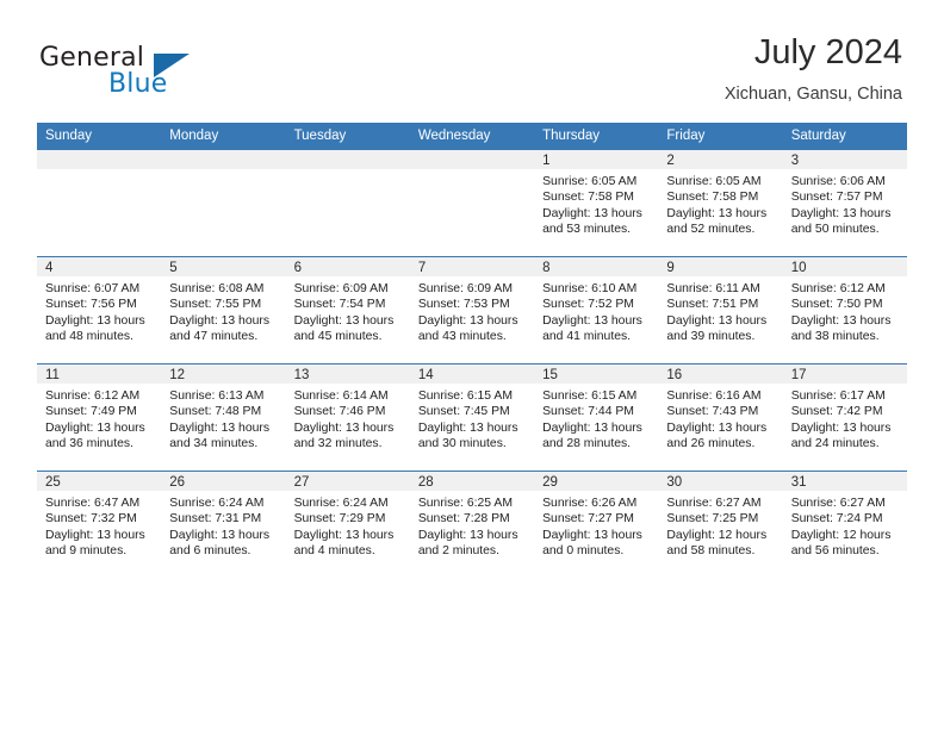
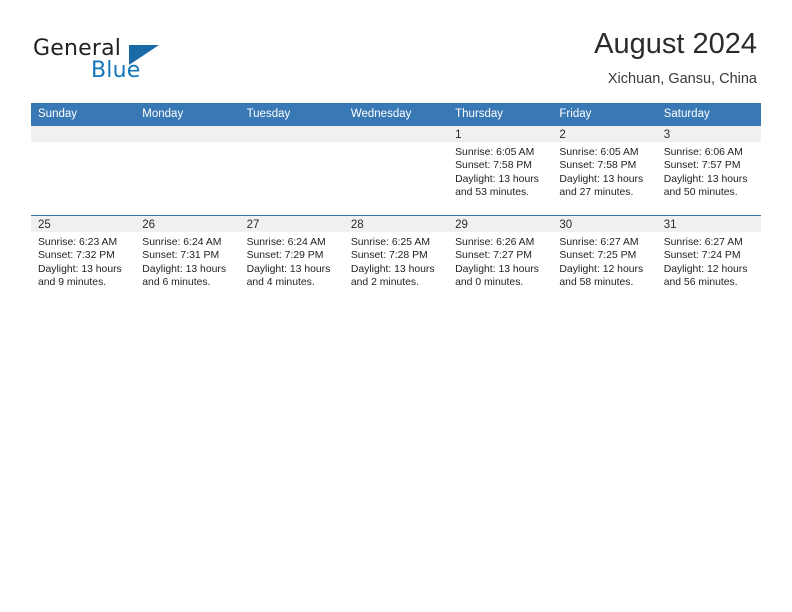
  General
  Blue
- July 2024
+ August 2024
  Xichuan, Gansu, China
  Sunday	Monday	Tuesday	Wednesday	Thursday	Friday	Saturday
- 				1Sunrise: 6:05 AMSunset: 7:58 PMDaylight: 13 hoursand 53 minutes.	2Sunrise: 6:05 AMSunset: 7:58 PMDaylight: 13 hoursand 52 minutes.	3Sunrise: 6:06 AMSunset: 7:57 PMDaylight: 13 hoursand 50 minutes.
+ 				1Sunrise: 6:05 AMSunset: 7:58 PMDaylight: 13 hoursand 53 minutes.	2Sunrise: 6:05 AMSunset: 7:58 PMDaylight: 13 hoursand 27 minutes.	3Sunrise: 6:06 AMSunset: 7:57 PMDaylight: 13 hoursand 50 minutes.
- 4Sunrise: 6:07 AMSunset: 7:56 PMDaylight: 13 hoursand 48 minutes.	5Sunrise: 6:08 AMSunset: 7:55 PMDaylight: 13 hoursand 47 minutes.	6Sunrise: 6:09 AMSunset: 7:54 PMDaylight: 13 hoursand 45 minutes.	7Sunrise: 6:09 AMSunset: 7:53 PMDaylight: 13 hoursand 43 minutes.	8Sunrise: 6:10 AMSunset: 7:52 PMDaylight: 13 hoursand 41 minutes.	9Sunrise: 6:11 AMSunset: 7:51 PMDaylight: 13 hoursand 39 minutes.	10Sunrise: 6:12 AMSunset: 7:50 PMDaylight: 13 hoursand 38 minutes.
- 11Sunrise: 6:12 AMSunset: 7:49 PMDaylight: 13 hoursand 36 minutes.	12Sunrise: 6:13 AMSunset: 7:48 PMDaylight: 13 hoursand 34 minutes.	13Sunrise: 6:14 AMSunset: 7:46 PMDaylight: 13 hoursand 32 minutes.	14Sunrise: 6:15 AMSunset: 7:45 PMDaylight: 13 hoursand 30 minutes.	15Sunrise: 6:15 AMSunset: 7:44 PMDaylight: 13 hoursand 28 minutes.	16Sunrise: 6:16 AMSunset: 7:43 PMDaylight: 13 hoursand 26 minutes.	17Sunrise: 6:17 AMSunset: 7:42 PMDaylight: 13 hoursand 24 minutes.
- 25Sunrise: 6:47 AMSunset: 7:32 PMDaylight: 13 hoursand 9 minutes.	26Sunrise: 6:24 AMSunset: 7:31 PMDaylight: 13 hoursand 6 minutes.	27Sunrise: 6:24 AMSunset: 7:29 PMDaylight: 13 hoursand 4 minutes.	28Sunrise: 6:25 AMSunset: 7:28 PMDaylight: 13 hoursand 2 minutes.	29Sunrise: 6:26 AMSunset: 7:27 PMDaylight: 13 hoursand 0 minutes.	30Sunrise: 6:27 AMSunset: 7:25 PMDaylight: 12 hoursand 58 minutes.	31Sunrise: 6:27 AMSunset: 7:24 PMDaylight: 12 hoursand 56 minutes.
+ 25Sunrise: 6:23 AMSunset: 7:32 PMDaylight: 13 hoursand 9 minutes.	26Sunrise: 6:24 AMSunset: 7:31 PMDaylight: 13 hoursand 6 minutes.	27Sunrise: 6:24 AMSunset: 7:29 PMDaylight: 13 hoursand 4 minutes.	28Sunrise: 6:25 AMSunset: 7:28 PMDaylight: 13 hoursand 2 minutes.	29Sunrise: 6:26 AMSunset: 7:27 PMDaylight: 13 hoursand 0 minutes.	30Sunrise: 6:27 AMSunset: 7:25 PMDaylight: 12 hoursand 58 minutes.	31Sunrise: 6:27 AMSunset: 7:24 PMDaylight: 12 hoursand 56 minutes.
